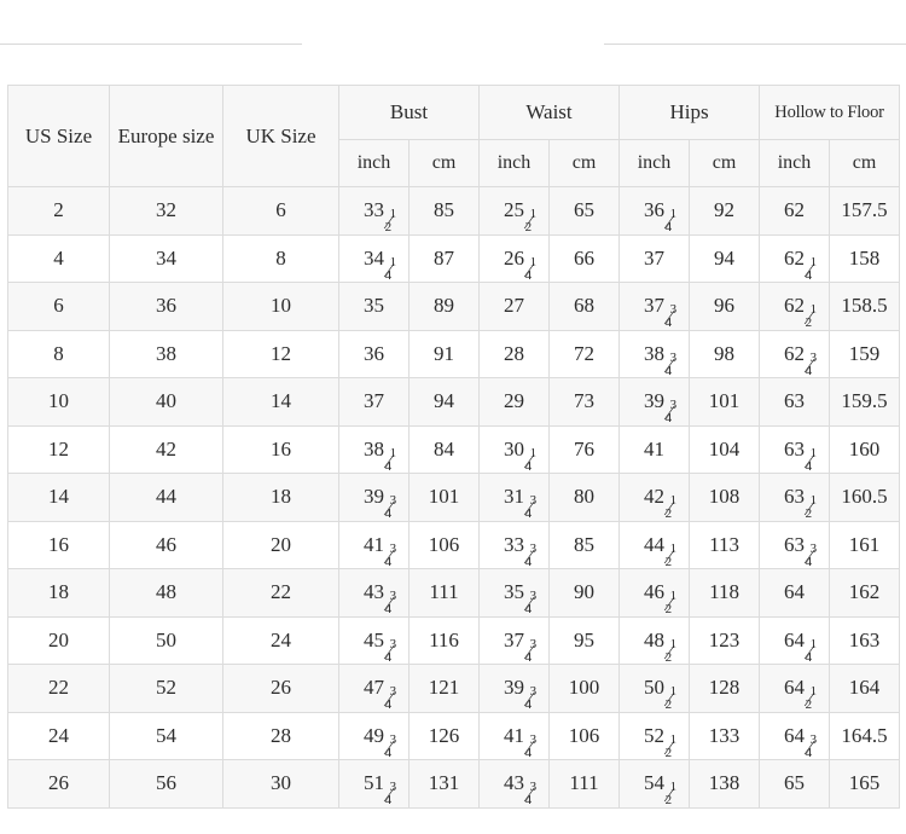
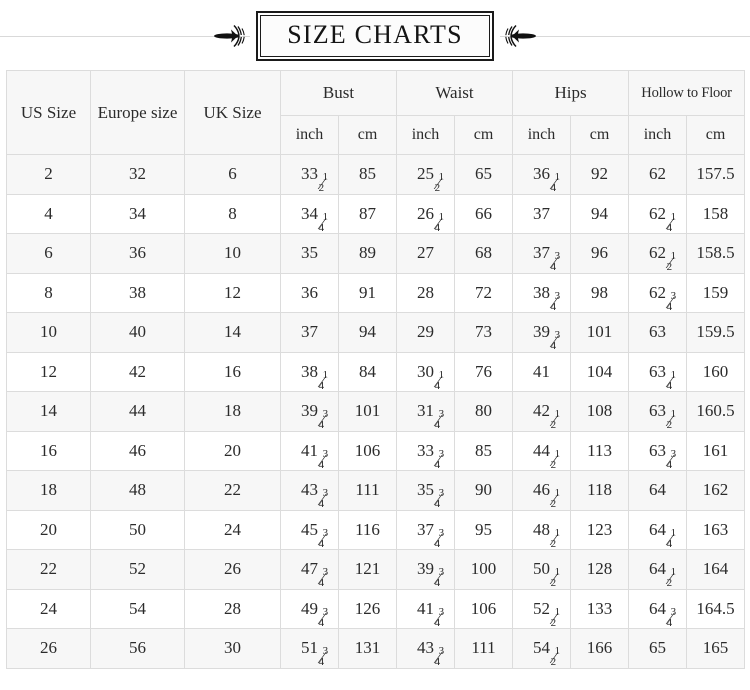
+ SIZE CHARTS
  US Size	Europe size	UK Size	Bust	Waist	Hips	Hollow to Floor
  inch	cm	inch	cm	inch	cm	inch	cm
  2	32	6	33 1⁄2	85	25 1⁄2	65	36 1⁄4	92	62	157.5
  4	34	8	34 1⁄4	87	26 1⁄4	66	37	94	62 1⁄4	158
  6	36	10	35	89	27	68	37 3⁄4	96	62 1⁄2	158.5
  8	38	12	36	91	28	72	38 3⁄4	98	62 3⁄4	159
  10	40	14	37	94	29	73	39 3⁄4	101	63	159.5
  12	42	16	38 1⁄4	84	30 1⁄4	76	41	104	63 1⁄4	160
  14	44	18	39 3⁄4	101	31 3⁄4	80	42 1⁄2	108	63 1⁄2	160.5
  16	46	20	41 3⁄4	106	33 3⁄4	85	44 1⁄2	113	63 3⁄4	161
  18	48	22	43 3⁄4	111	35 3⁄4	90	46 1⁄2	118	64	162
  20	50	24	45 3⁄4	116	37 3⁄4	95	48 1⁄2	123	64 1⁄4	163
  22	52	26	47 3⁄4	121	39 3⁄4	100	50 1⁄2	128	64 1⁄2	164
  24	54	28	49 3⁄4	126	41 3⁄4	106	52 1⁄2	133	64 3⁄4	164.5
- 26	56	30	51 3⁄4	131	43 3⁄4	111	54 1⁄2	138	65	165
+ 26	56	30	51 3⁄4	131	43 3⁄4	111	54 1⁄2	166	65	165
